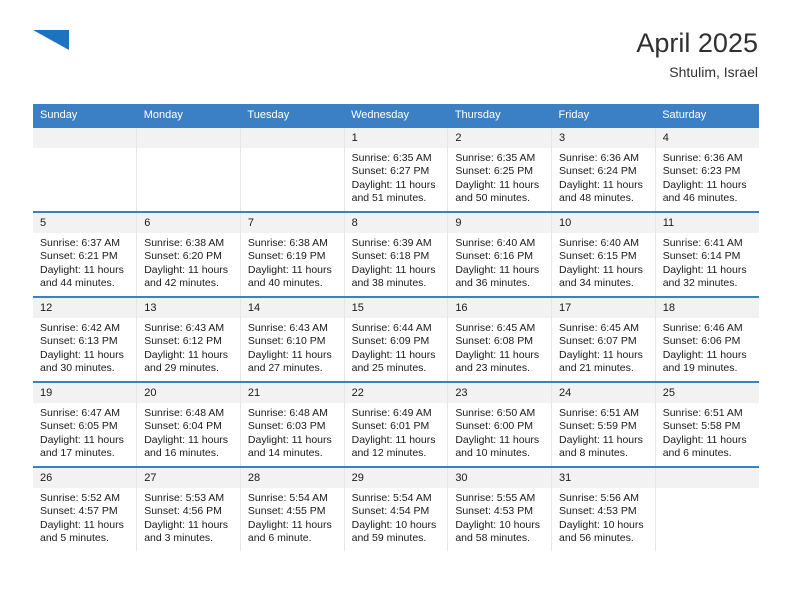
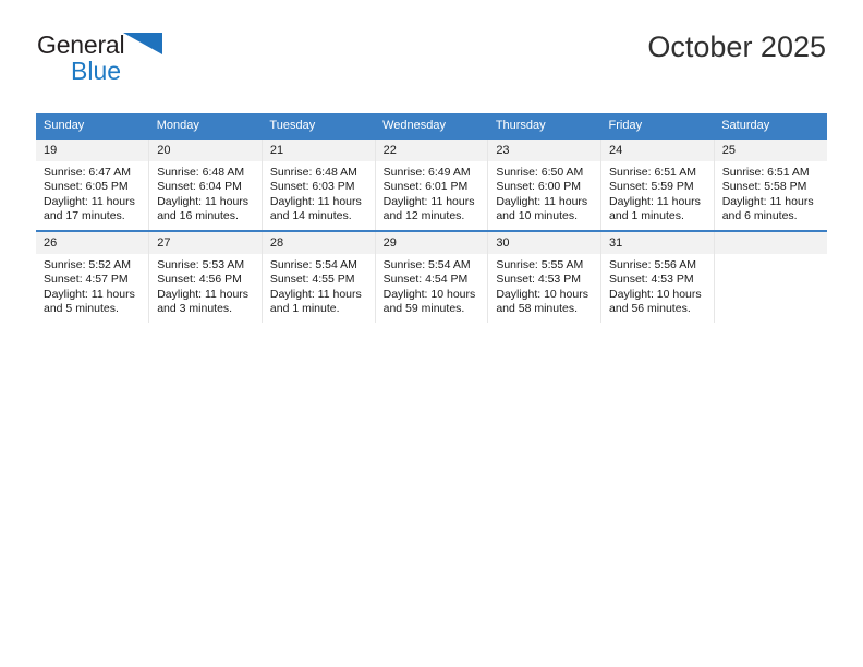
+ General
+ Blue
- April 2025
+ October 2025
- Shtulim, Israel
  Sunday	Monday	Tuesday	Wednesday	Thursday	Friday	Saturday
- 			1Sunrise: 6:35 AMSunset: 6:27 PMDaylight: 11 hoursand 51 minutes.	2Sunrise: 6:35 AMSunset: 6:25 PMDaylight: 11 hoursand 50 minutes.	3Sunrise: 6:36 AMSunset: 6:24 PMDaylight: 11 hoursand 48 minutes.	4Sunrise: 6:36 AMSunset: 6:23 PMDaylight: 11 hoursand 46 minutes.
- 5Sunrise: 6:37 AMSunset: 6:21 PMDaylight: 11 hoursand 44 minutes.	6Sunrise: 6:38 AMSunset: 6:20 PMDaylight: 11 hoursand 42 minutes.	7Sunrise: 6:38 AMSunset: 6:19 PMDaylight: 11 hoursand 40 minutes.	8Sunrise: 6:39 AMSunset: 6:18 PMDaylight: 11 hoursand 38 minutes.	9Sunrise: 6:40 AMSunset: 6:16 PMDaylight: 11 hoursand 36 minutes.	10Sunrise: 6:40 AMSunset: 6:15 PMDaylight: 11 hoursand 34 minutes.	11Sunrise: 6:41 AMSunset: 6:14 PMDaylight: 11 hoursand 32 minutes.
- 12Sunrise: 6:42 AMSunset: 6:13 PMDaylight: 11 hoursand 30 minutes.	13Sunrise: 6:43 AMSunset: 6:12 PMDaylight: 11 hoursand 29 minutes.	14Sunrise: 6:43 AMSunset: 6:10 PMDaylight: 11 hoursand 27 minutes.	15Sunrise: 6:44 AMSunset: 6:09 PMDaylight: 11 hoursand 25 minutes.	16Sunrise: 6:45 AMSunset: 6:08 PMDaylight: 11 hoursand 23 minutes.	17Sunrise: 6:45 AMSunset: 6:07 PMDaylight: 11 hoursand 21 minutes.	18Sunrise: 6:46 AMSunset: 6:06 PMDaylight: 11 hoursand 19 minutes.
- 19Sunrise: 6:47 AMSunset: 6:05 PMDaylight: 11 hoursand 17 minutes.	20Sunrise: 6:48 AMSunset: 6:04 PMDaylight: 11 hoursand 16 minutes.	21Sunrise: 6:48 AMSunset: 6:03 PMDaylight: 11 hoursand 14 minutes.	22Sunrise: 6:49 AMSunset: 6:01 PMDaylight: 11 hoursand 12 minutes.	23Sunrise: 6:50 AMSunset: 6:00 PMDaylight: 11 hoursand 10 minutes.	24Sunrise: 6:51 AMSunset: 5:59 PMDaylight: 11 hoursand 8 minutes.	25Sunrise: 6:51 AMSunset: 5:58 PMDaylight: 11 hoursand 6 minutes.
+ 19Sunrise: 6:47 AMSunset: 6:05 PMDaylight: 11 hoursand 17 minutes.	20Sunrise: 6:48 AMSunset: 6:04 PMDaylight: 11 hoursand 16 minutes.	21Sunrise: 6:48 AMSunset: 6:03 PMDaylight: 11 hoursand 14 minutes.	22Sunrise: 6:49 AMSunset: 6:01 PMDaylight: 11 hoursand 12 minutes.	23Sunrise: 6:50 AMSunset: 6:00 PMDaylight: 11 hoursand 10 minutes.	24Sunrise: 6:51 AMSunset: 5:59 PMDaylight: 11 hoursand 1 minutes.	25Sunrise: 6:51 AMSunset: 5:58 PMDaylight: 11 hoursand 6 minutes.
- 26Sunrise: 5:52 AMSunset: 4:57 PMDaylight: 11 hoursand 5 minutes.	27Sunrise: 5:53 AMSunset: 4:56 PMDaylight: 11 hoursand 3 minutes.	28Sunrise: 5:54 AMSunset: 4:55 PMDaylight: 11 hoursand 6 minute.	29Sunrise: 5:54 AMSunset: 4:54 PMDaylight: 10 hoursand 59 minutes.	30Sunrise: 5:55 AMSunset: 4:53 PMDaylight: 10 hoursand 58 minutes.	31Sunrise: 5:56 AMSunset: 4:53 PMDaylight: 10 hoursand 56 minutes.
+ 26Sunrise: 5:52 AMSunset: 4:57 PMDaylight: 11 hoursand 5 minutes.	27Sunrise: 5:53 AMSunset: 4:56 PMDaylight: 11 hoursand 3 minutes.	28Sunrise: 5:54 AMSunset: 4:55 PMDaylight: 11 hoursand 1 minute.	29Sunrise: 5:54 AMSunset: 4:54 PMDaylight: 10 hoursand 59 minutes.	30Sunrise: 5:55 AMSunset: 4:53 PMDaylight: 10 hoursand 58 minutes.	31Sunrise: 5:56 AMSunset: 4:53 PMDaylight: 10 hoursand 56 minutes.
